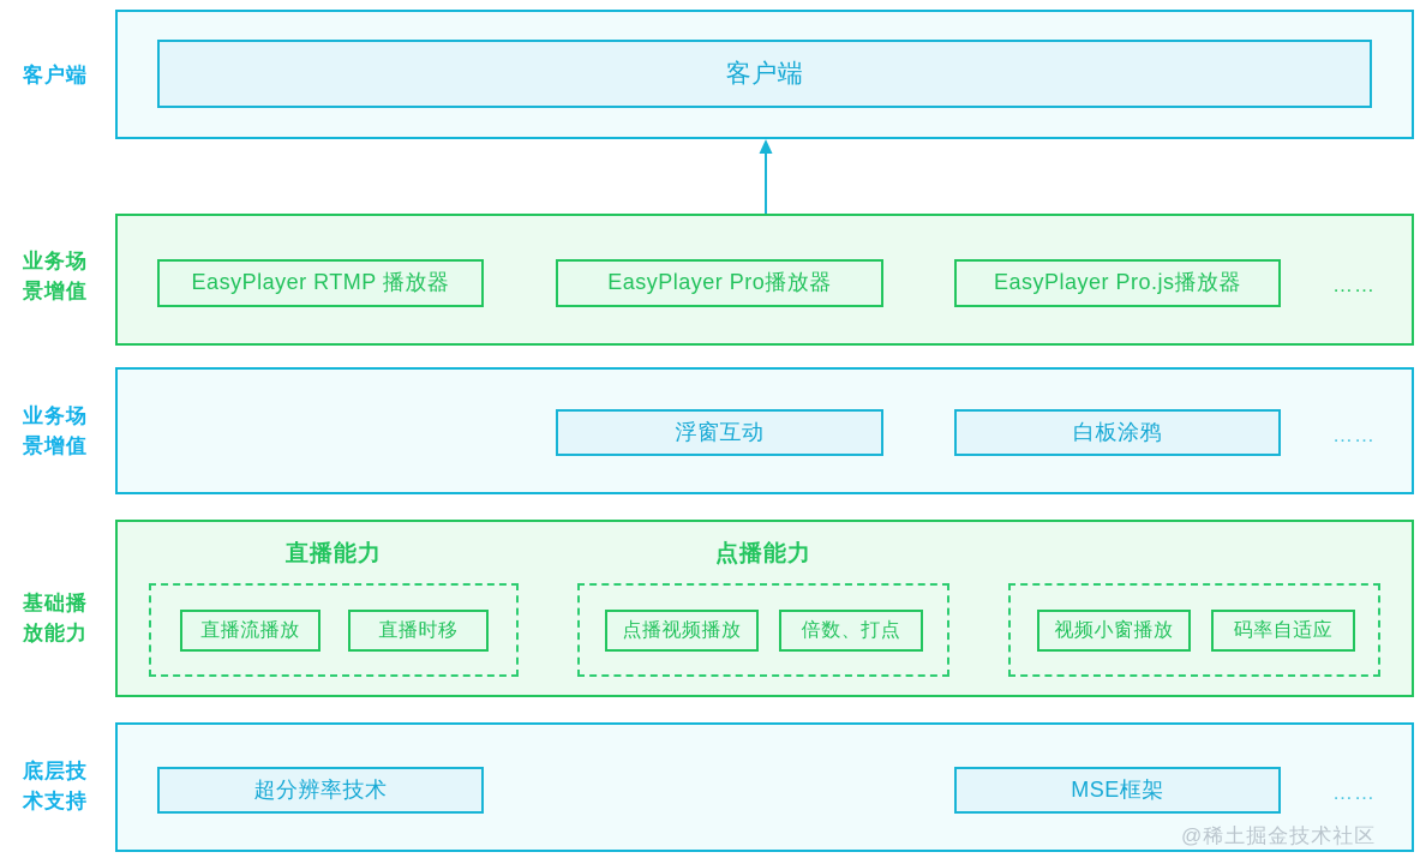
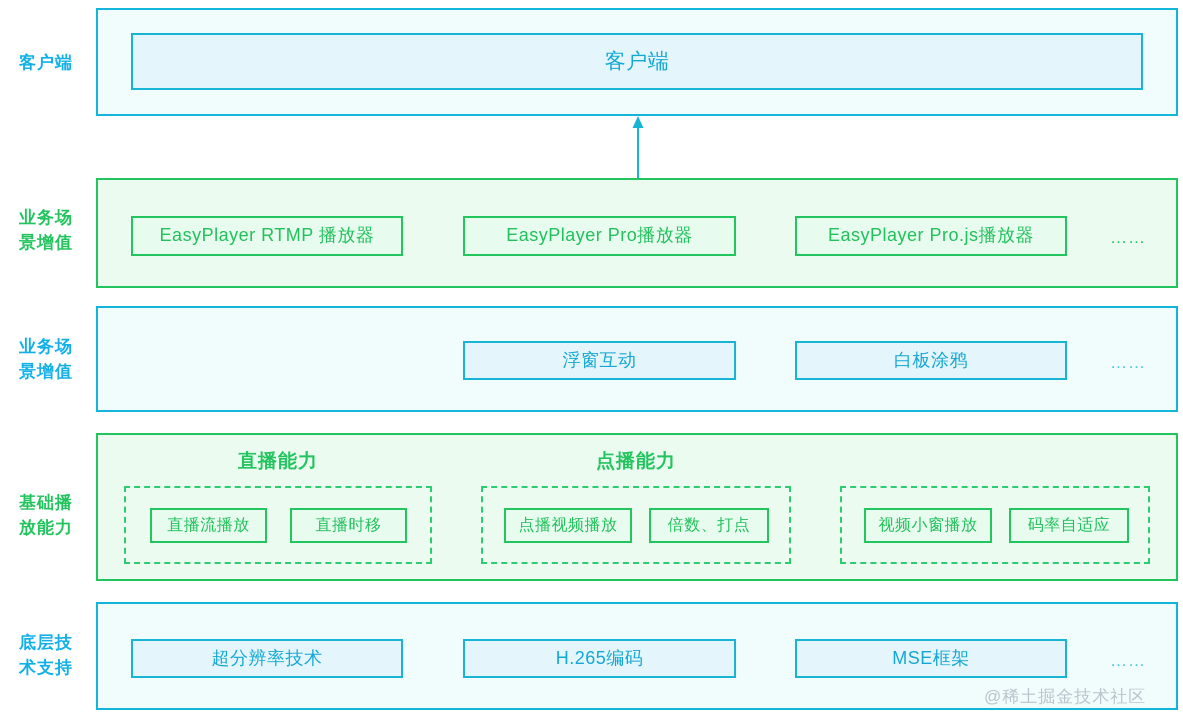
  客户端
  客户端
  业务场
  景增值
  EasyPlayer RTMP 播放器
  EasyPlayer Pro播放器
  EasyPlayer Pro.js播放器
  ……
  业务场
  景增值
  浮窗互动
  白板涂鸦
  ……
  基础播
  放能力
  直播能力
  直播流播放
  直播时移
  点播能力
  点播视频播放
  倍数、打点
  视频小窗播放
  码率自适应
  底层技
  术支持
  超分辨率技术
+ H.265编码
  MSE框架
  ……
  @稀土掘金技术社区
